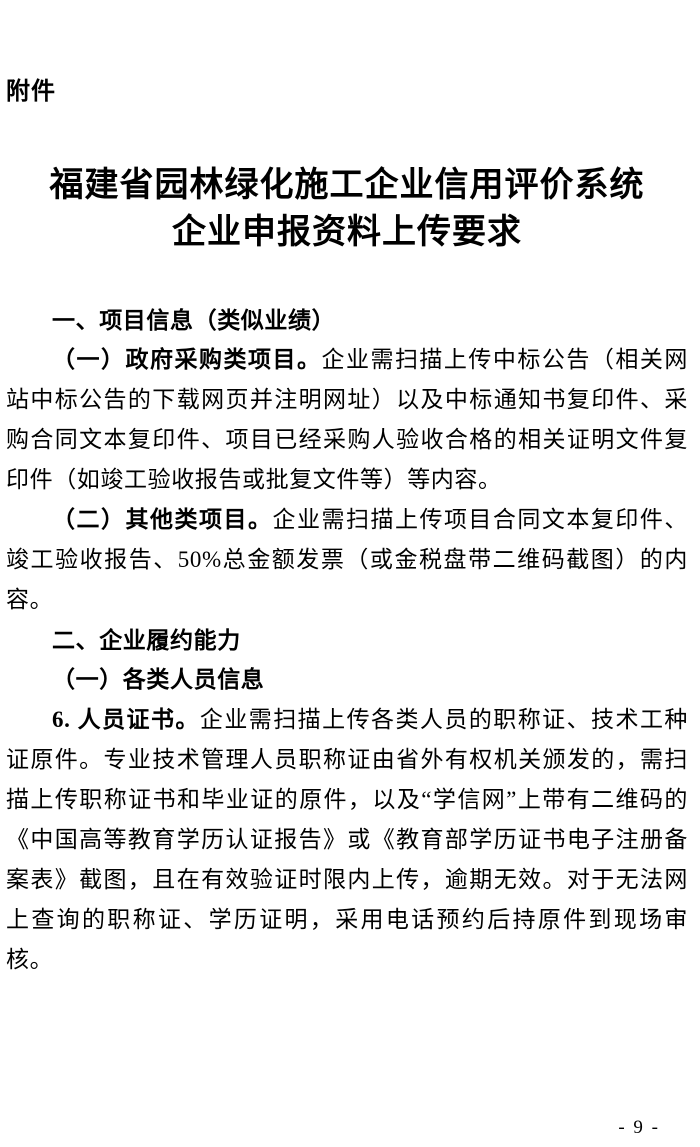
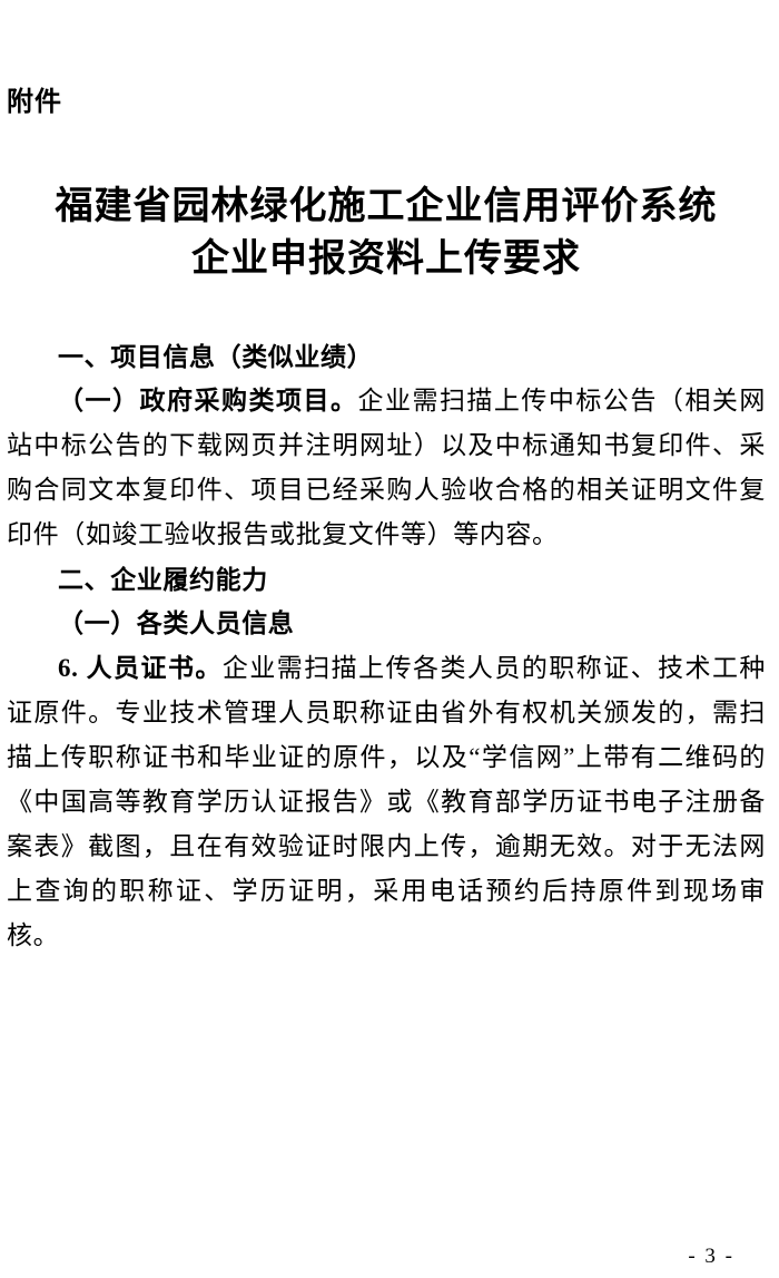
  附件
  福建省园林绿化施工企业信用评价系统
  企业申报资料上传要求
  一、项目信息（类似业绩）
  （一）政府采购类项目。企业需扫描上传中标公告（相关网站中标公告的下载网页并注明网址）以及中标通知书复印件、采购合同文本复印件、项目已经采购人验收合格的相关证明文件复印件（如竣工验收报告或批复文件等）等内容。
- （二）其他类项目。企业需扫描上传项目合同文本复印件、竣工验收报告、50%总金额发票（或金税盘带二维码截图）的内容。
  二、企业履约能力
  （一）各类人员信息
  6. 人员证书。企业需扫描上传各类人员的职称证、技术工种证原件。专业技术管理人员职称证由省外有权机关颁发的，需扫描上传职称证书和毕业证的原件，以及“学信网”上带有二维码的《中国高等教育学历认证报告》或《教育部学历证书电子注册备案表》截图，且在有效验证时限内上传，逾期无效。对于无法网上查询的职称证、学历证明，采用电话预约后持原件到现场审核。
- - 9 -
+ - 3 -
